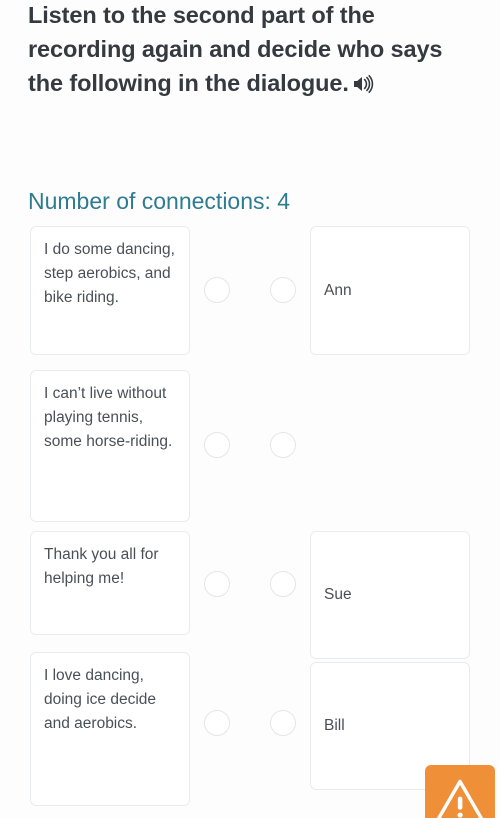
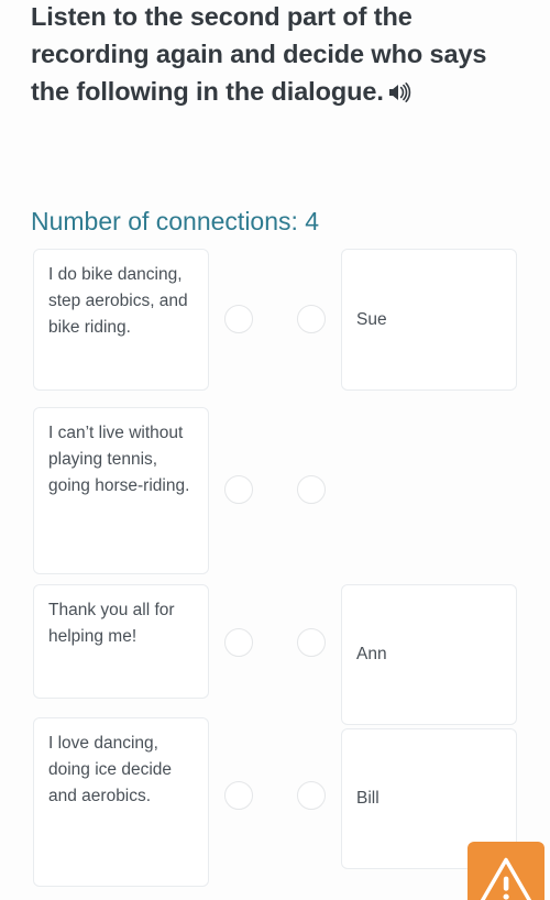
  Listen to the second part of the recording again and decide who says the following in the dialogue.
  Number of connections: 4
- I do some dancing, step aerobics, and bike riding.
+ I do bike dancing, step aerobics, and bike riding.
- Ann
+ Sue
- I can’t live without playing tennis, some horse-riding.
+ I can’t live without playing tennis, going horse-riding.
  Thank you all for helping me!
- Sue
+ Ann
  I love dancing, doing ice decide and aerobics.
  Bill
